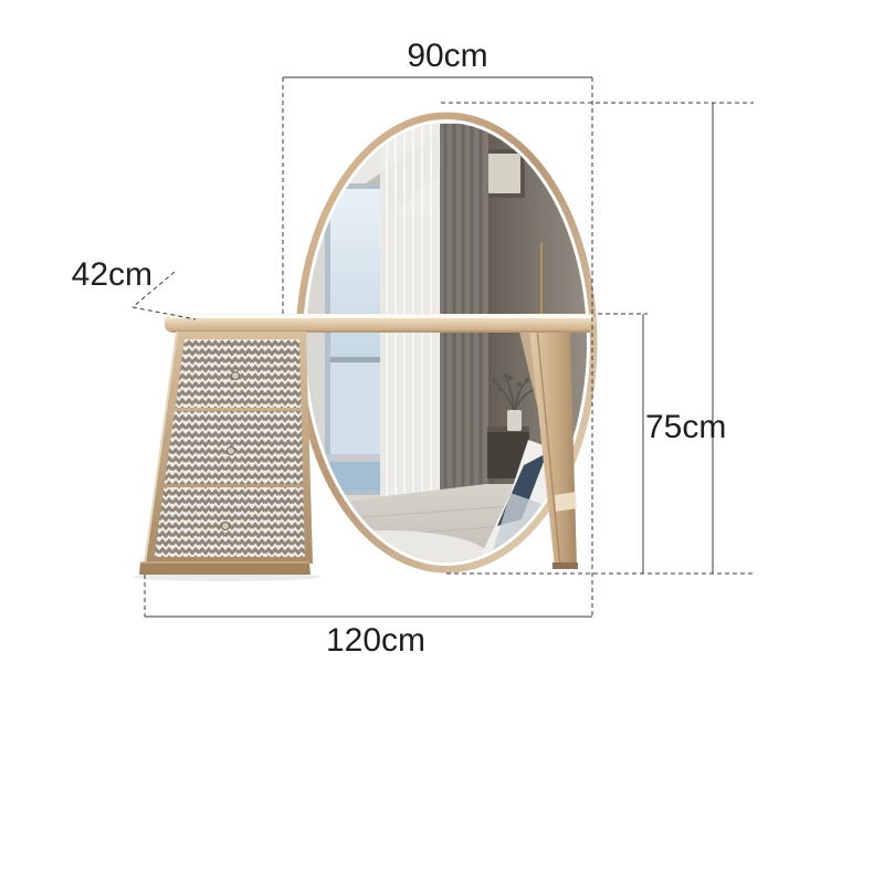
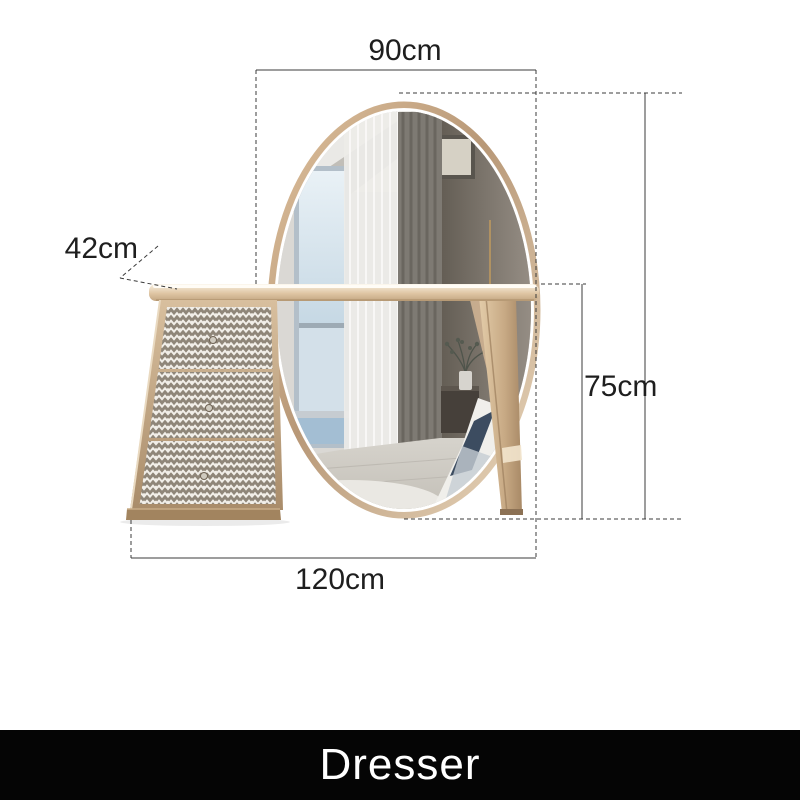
  90cm
  42cm
  75cm
  120cm
+ Dresser
